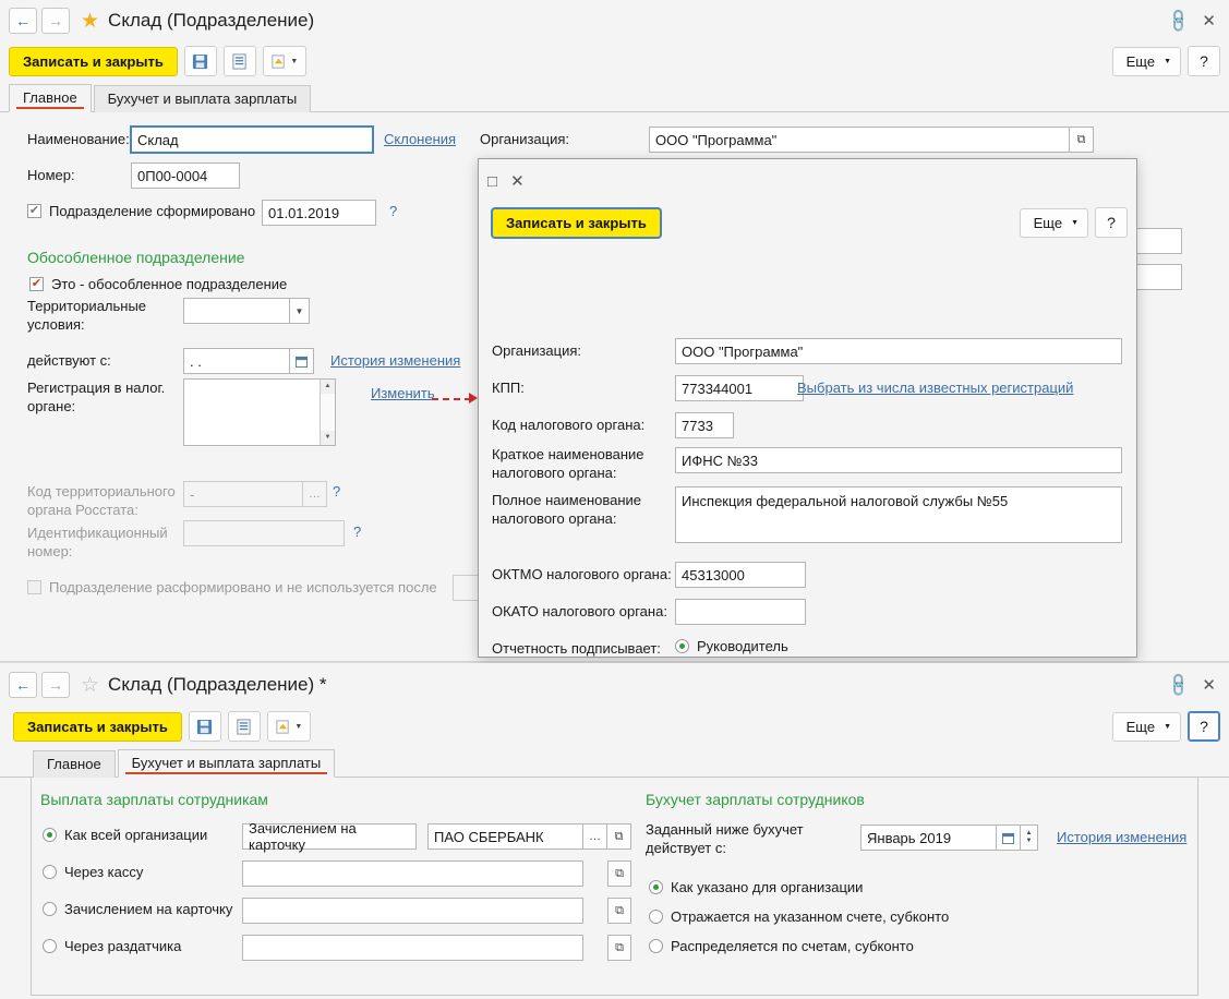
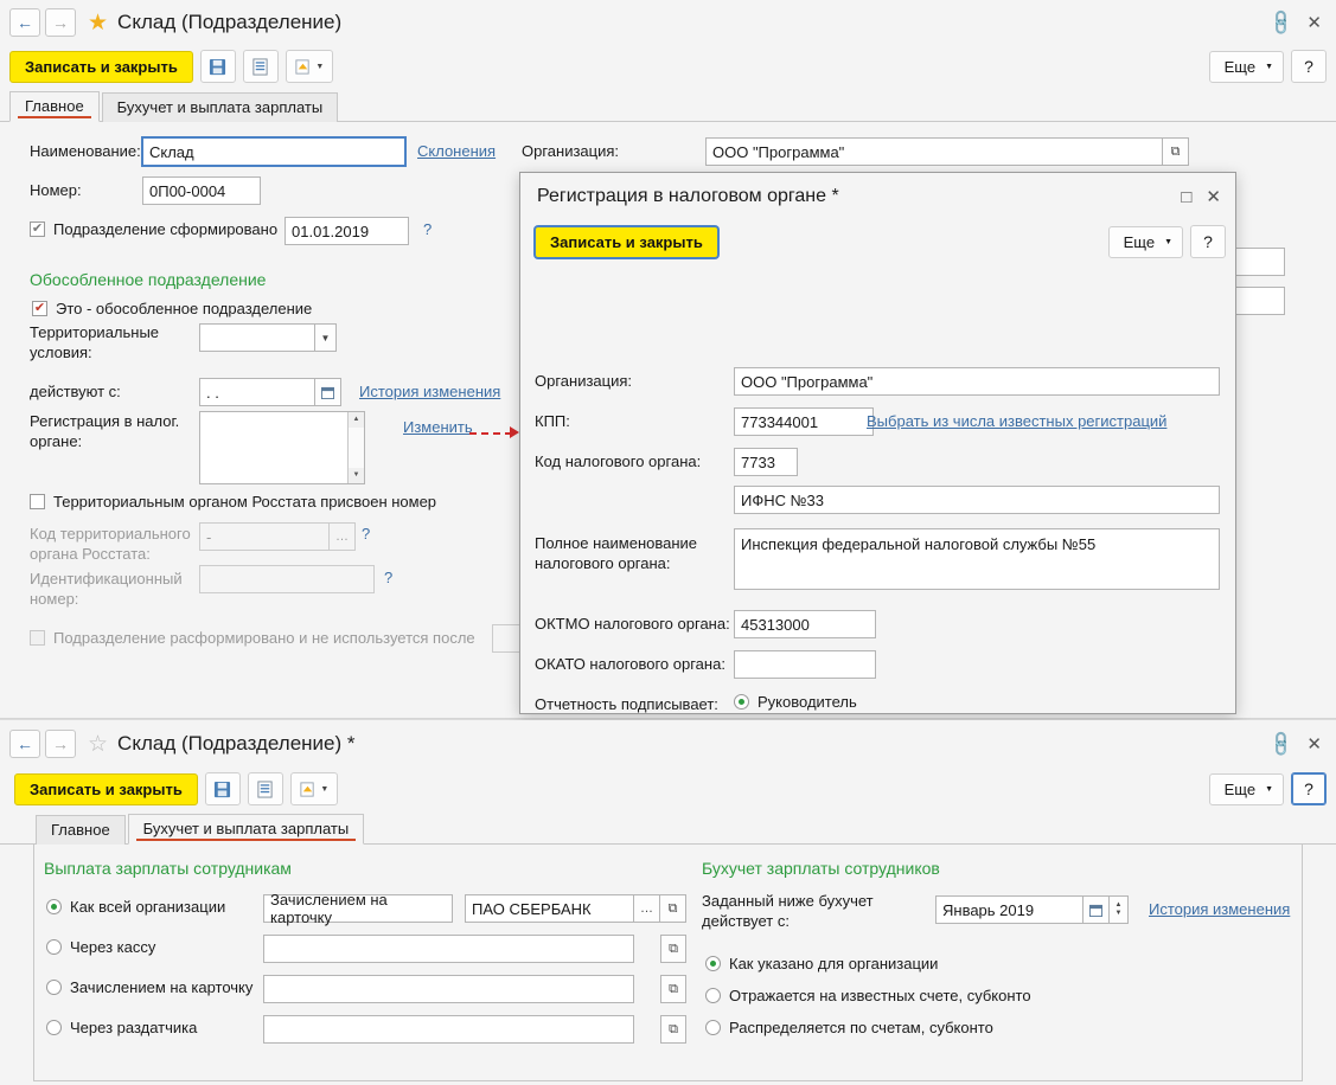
  ←
  →
  ★
  Склад (Подразделение)
  ✕
  Записать и закрыть
  Еще
  ?
  Главное
  Бухучет и выплата зарплаты
  Наименование:
  Склад
  Склонения
  Организация:
  ООО "Программа"
  ⧉
  Номер:
  0П00-0004
  ✔
  Подразделение сформировано
  01.01.2019
  ?
  Обособленное подразделение
  ✔
  Это - обособленное подразделение
  Территориальные условия:
  ▼
  действуют с:
  . .
  История изменения
  Регистрация в налог. органе:
  Изменить
+ Территориальным органом Росстата присвоен номер
  Код территориального органа Росстата:
  -
  …
  ?
  Идентификационный номер:
  ?
  Подразделение расформировано и не используется после
+ Регистрация в налоговом органе *
  □
  ✕
  Записать и закрыть
  Еще
  ?
  Организация:
  ООО "Программа"
  КПП:
  773344001
  Выбрать из числа известных регистраций
  Код налогового органа:
  7733
- Краткое наименование налогового органа:
  ИФНС №33
  Полное наименование налогового органа:
  Инспекция федеральной налоговой службы №55
  ОКТМО налогового органа:
  45313000
  ОКАТО налогового органа:
  Отчетность подписывает:
  Руководитель
  ←
  →
  ☆
  Склад (Подразделение) *
  ✕
  Записать и закрыть
  Еще
  ?
  Главное
  Бухучет и выплата зарплаты
  Выплата зарплаты сотрудникам
  Как всей организации
  Зачислением на карточку
  ПАО СБЕРБАНК
  …
  ⧉
  Через кассу
  ⧉
  Зачислением на карточку
  ⧉
  Через раздатчика
  ⧉
  Бухучет зарплаты сотрудников
  Заданный ниже бухучет действует с:
  Январь 2019
  История изменения
  Как указано для организации
- Отражается на указанном счете, субконто
+ Отражается на известных счете, субконто
  Распределяется по счетам, субконто
